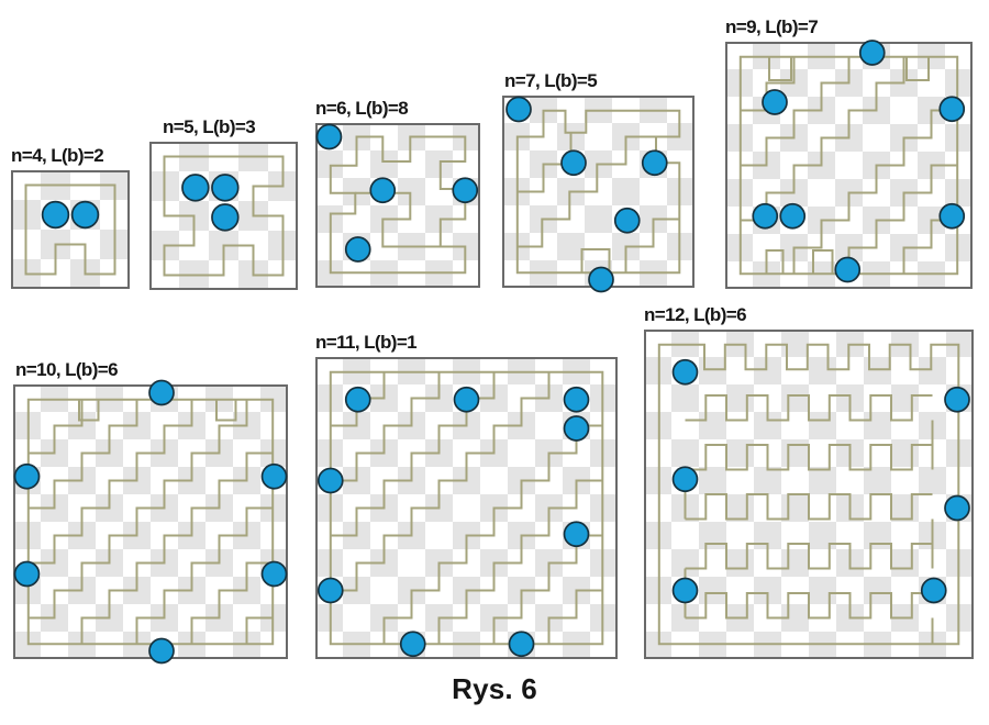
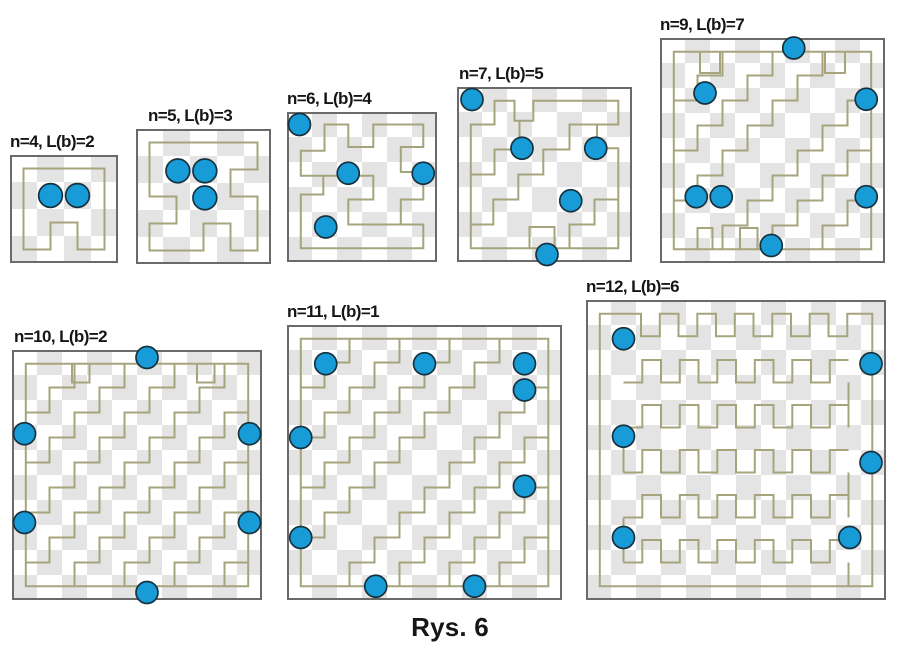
  n=4, L(b)=2
  n=5, L(b)=3
- n=6, L(b)=8
+ n=6, L(b)=4
  n=7, L(b)=5
  n=9, L(b)=7
- n=10, L(b)=6
+ n=10, L(b)=2
  n=11, L(b)=1
  n=12, L(b)=6
  Rys. 6
